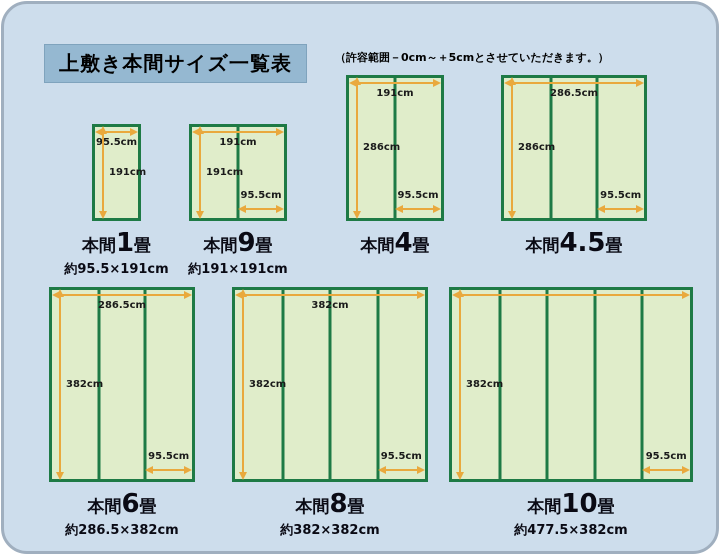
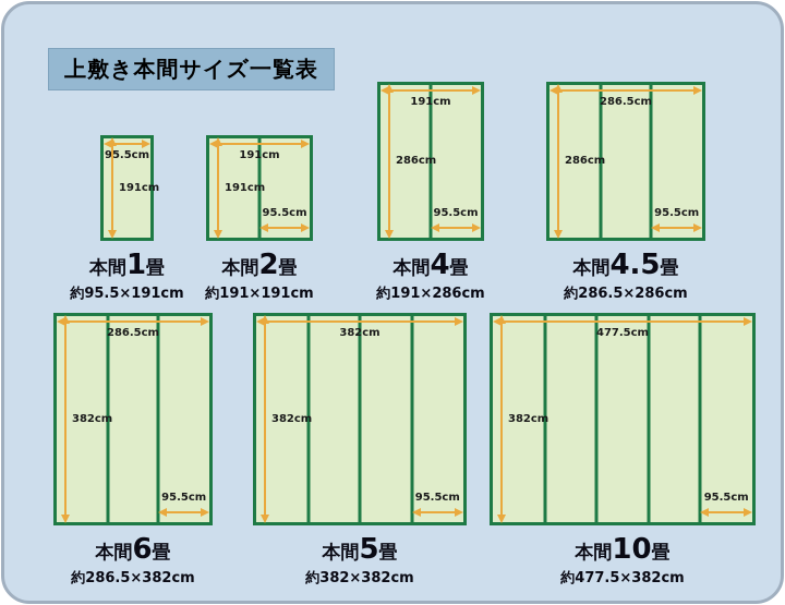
  上敷き本間サイズ一覧表
- （許容範囲－0cm～＋5cmとさせていただきます。）
  95.5cm
  191cm
  本間1畳
  約95.5×191cm
  191cm
  191cm
  95.5cm
- 本間9畳
+ 本間2畳
  約191×191cm
  191cm
  286cm
  95.5cm
  本間4畳
+ 約191×286cm
  286.5cm
  286cm
  95.5cm
  本間4.5畳
+ 約286.5×286cm
  286.5cm
  382cm
  95.5cm
  本間6畳
  約286.5×382cm
  382cm
  382cm
  95.5cm
- 本間8畳
+ 本間5畳
  約382×382cm
+ 477.5cm
  382cm
  95.5cm
  本間10畳
  約477.5×382cm
